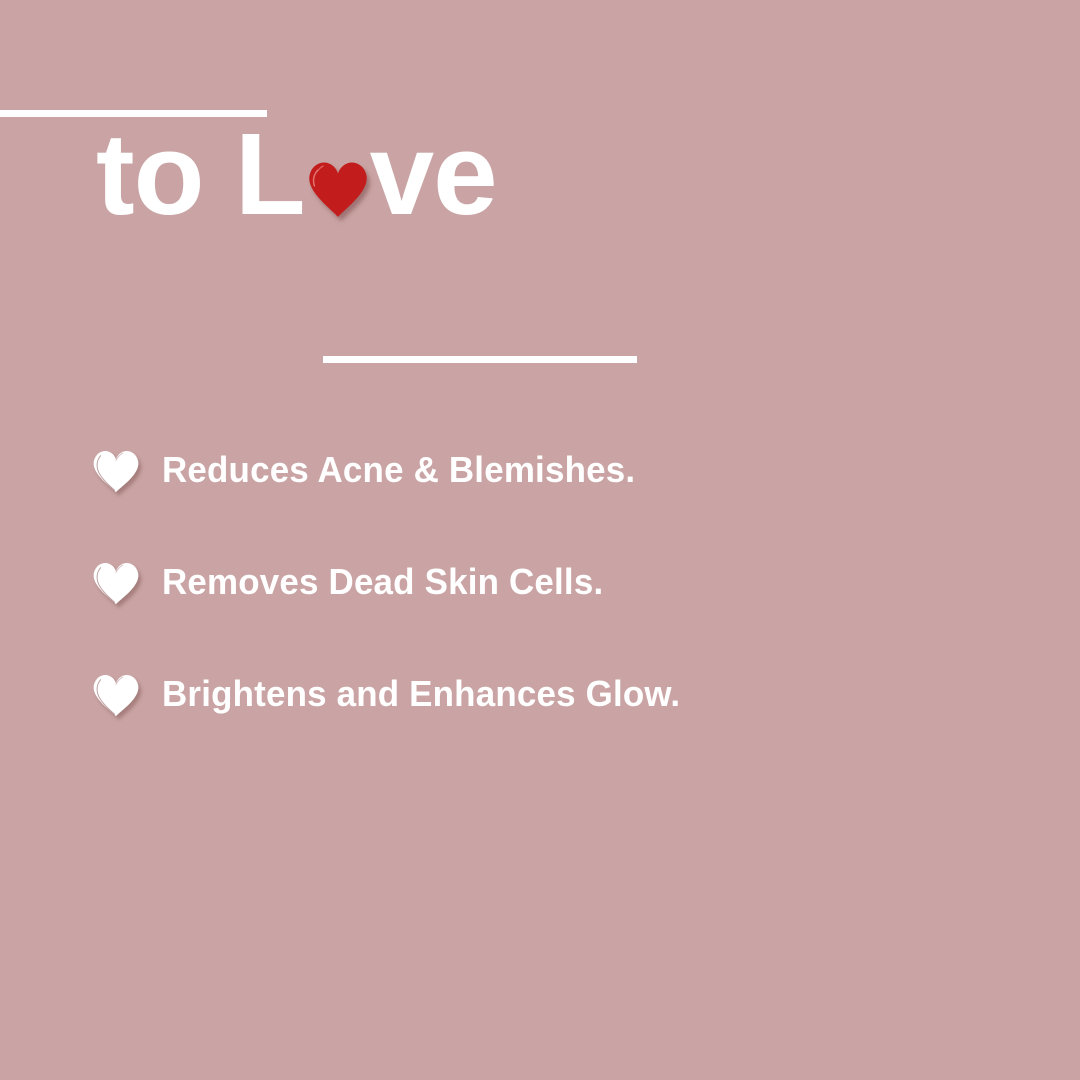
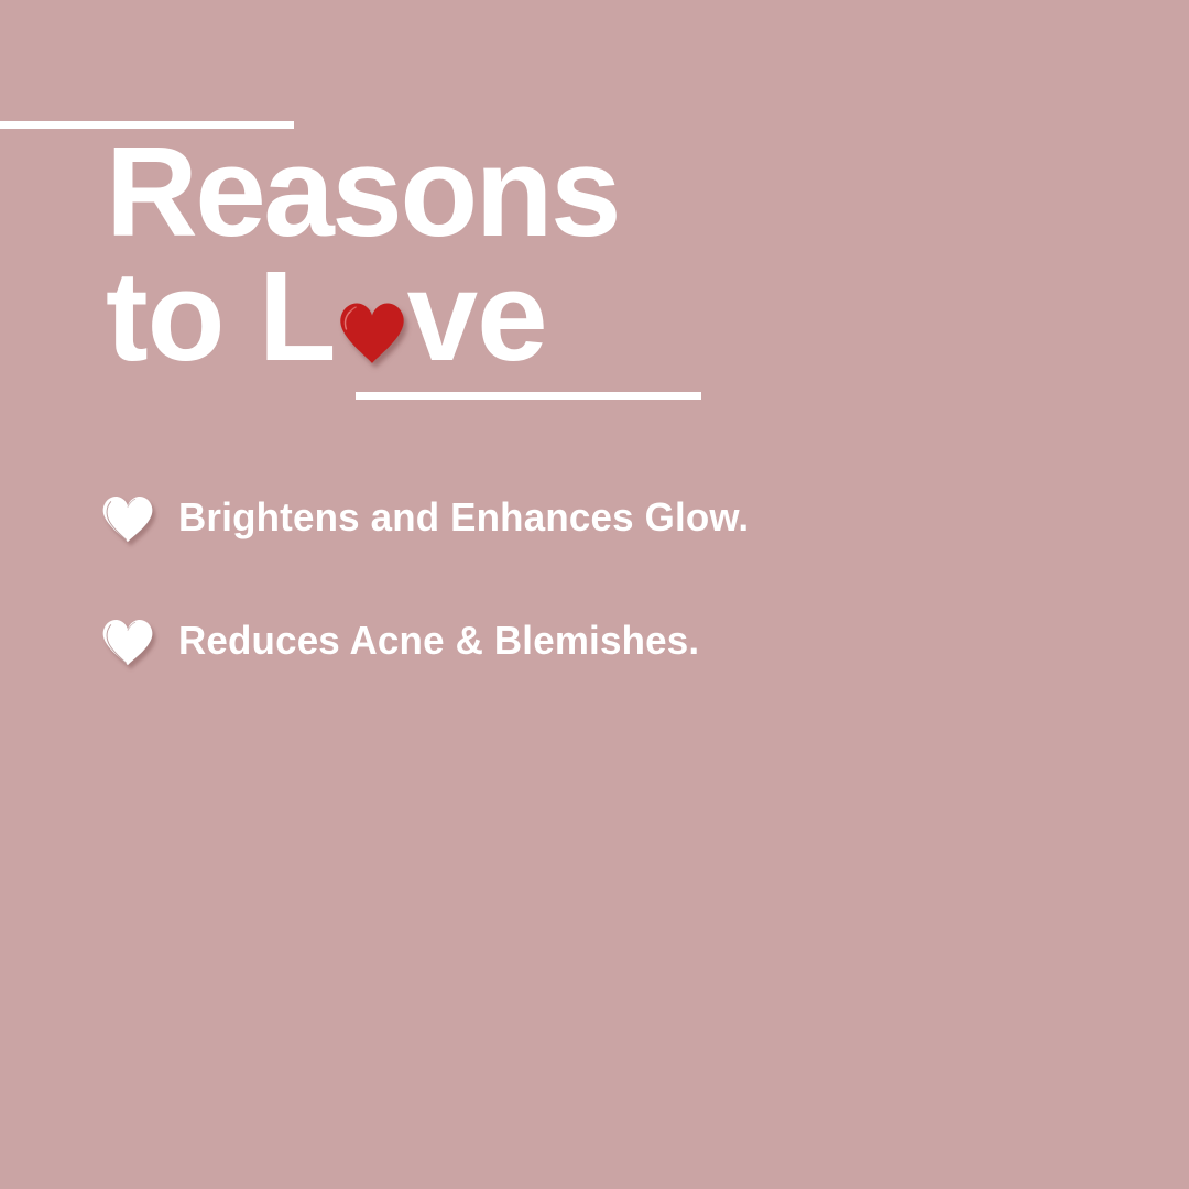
+ Reasons
  to L ve
- Reduces Acne & Blemishes.
+ Brightens and Enhances Glow.
- Removes Dead Skin Cells.
- Brightens and Enhances Glow.
+ Reduces Acne & Blemishes.
